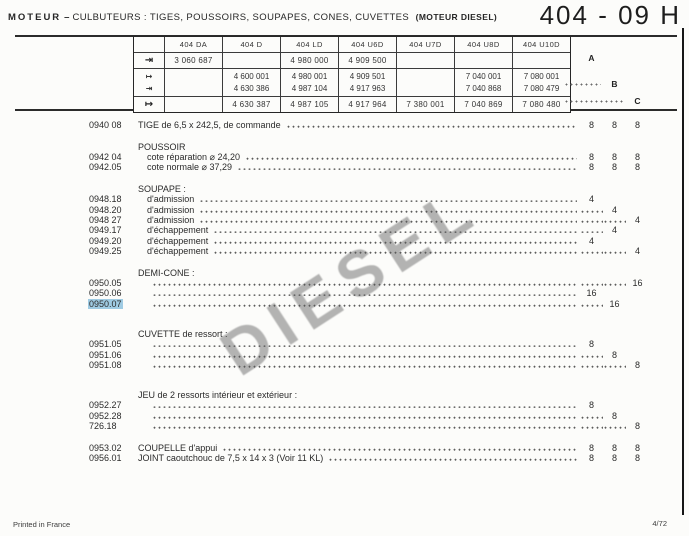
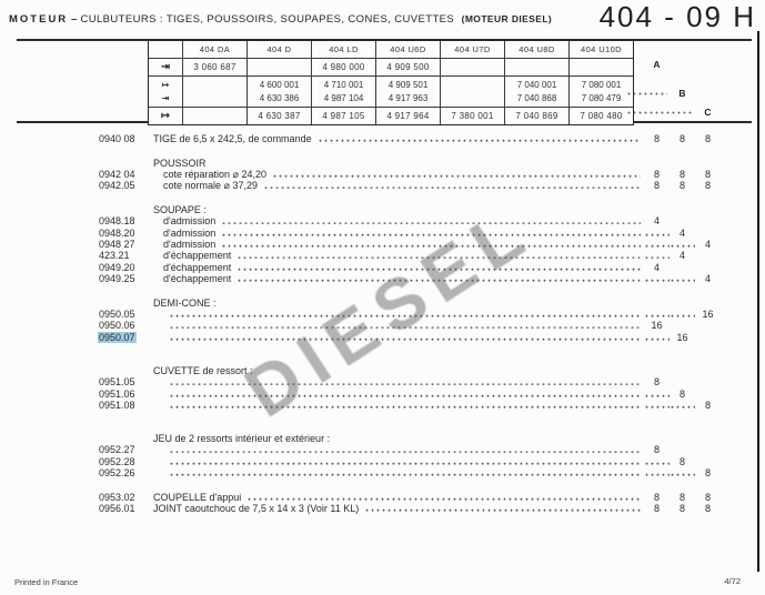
  MOTEUR – CULBUTEURS : TIGES, POUSSOIRS, SOUPAPES, CONES, CUVETTES (MOTEUR DIESEL)
  404 - 09 H
  404 DA
  404 D
  404 LD
  404 U6D
  404 U7D
  404 U8D
  404 U10D
  ⇥
  3 060 687
  4 980 000
  4 909 500
  ↦
  ⇥
  4 600 001
  4 630 386
- 4 980 001
+ 4 710 001
  4 987 104
  4 909 501
  4 917 963
  7 040 001
  7 040 868
  7 080 001
  7 080 479
  ↦
  4 630 387
  4 987 105
  4 917 964
  7 380 001
  7 040 869
  7 080 480
  A
  B
  C
  0940 08
  TIGE de 6,5 x 242,5, de commande
  8
  8
  8
  POUSSOIR
  0942 04
  cote réparation ⌀ 24,20
  8
  8
  8
  0942.05
  cote normale ⌀ 37,29
  8
  8
  8
  SOUPAPE :
  0948.18
  d'admission
  4
  0948.20
  d'admission
  4
  0948 27
  d'admission
  4
- 0949.17
+ 423.21
  d'échappement
  4
  0949.20
  d'échappement
  4
  0949.25
  d'échappement
  4
  DEMI-CONE :
  0950.05
  16
  0950.06
  16
  0950.07
  16
  CUVETTE de ressort :
  0951.05
  8
  0951.06
  8
  0951.08
  8
  JEU de 2 ressorts intérieur et extérieur :
  0952.27
  8
  0952.28
  8
- 726.18
+ 0952.26
  8
  0953.02
  COUPELLE d'appui
  8
  8
  8
  0956.01
  JOINT caoutchouc de 7,5 x 14 x 3 (Voir 11 KL)
  8
  8
  8
  Printed in France
  4/72
